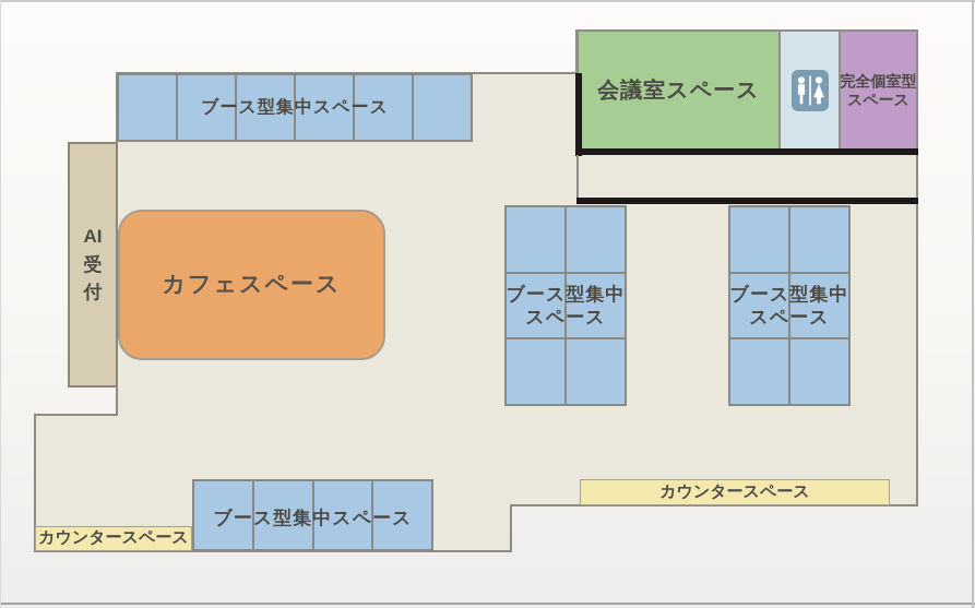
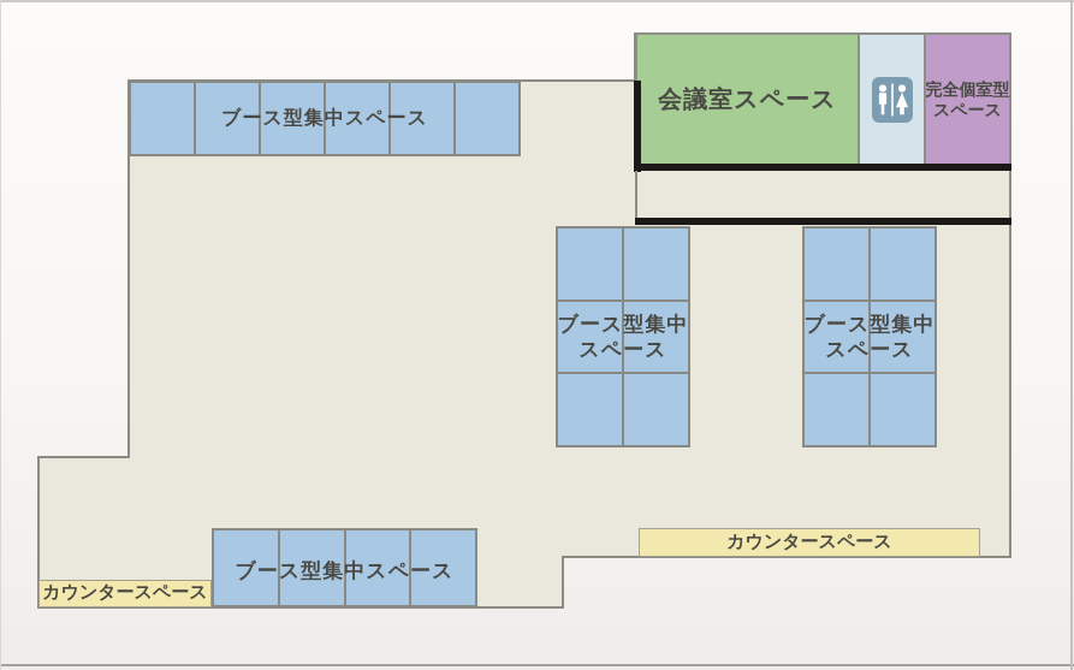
  ブース型集中スペース
  会議室スペース
  完全個室型
  スペース
- AI
- 受
- 付
- カフェスペース
  ブース型集中
  スペース
  ブース型集中
  スペース
  ブース型集中スペース
  カウンタースペース
  カウンタースペース
